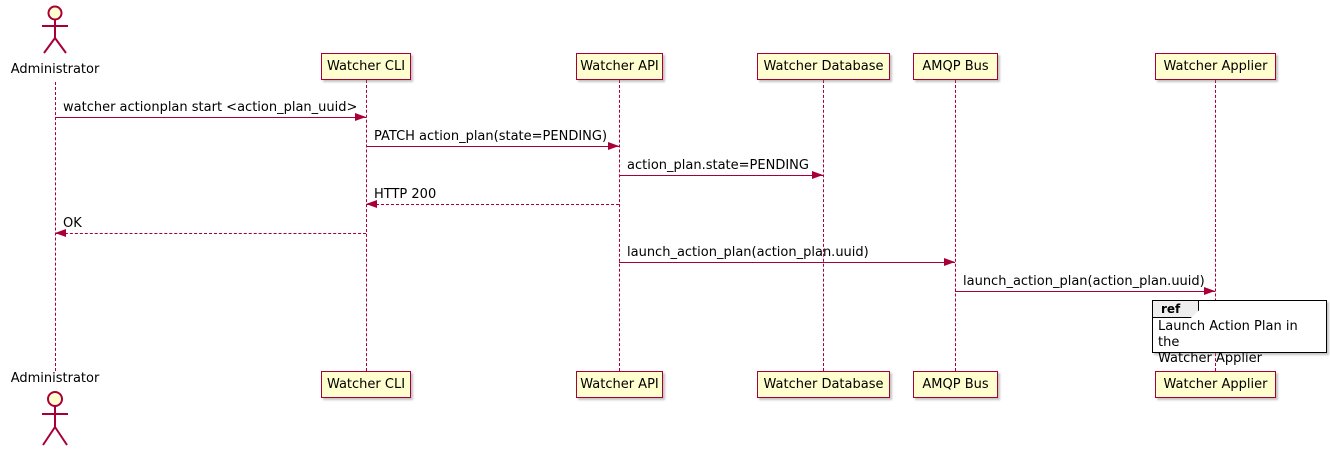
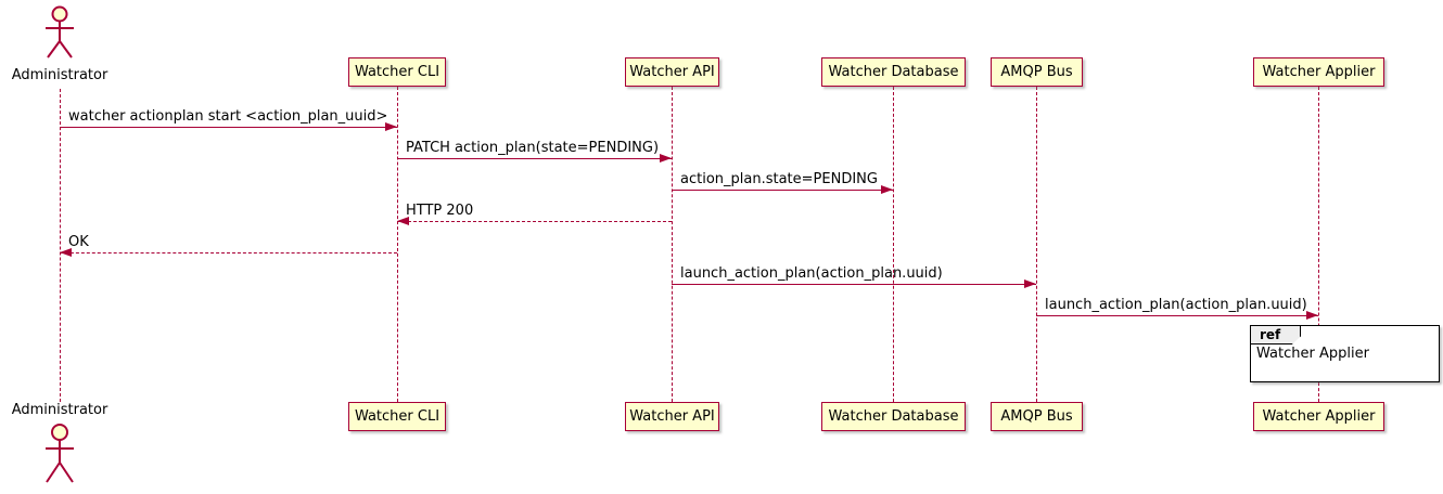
  Administrator
  Administrator
  Watcher CLI
  Watcher API
  Watcher Database
  AMQP Bus
  Watcher Applier
  Watcher CLI
  Watcher API
  Watcher Database
  AMQP Bus
  Watcher Applier
  watcher actionplan start <action_plan_uuid>
  PATCH action_plan(state=PENDING)
  action_plan.state=PENDING
  HTTP 200
  OK
  launch_action_plan(action_plan.uuid)
  launch_action_plan(action_plan.uuid)
  ref
- Launch Action Plan in the
  Watcher Applier
